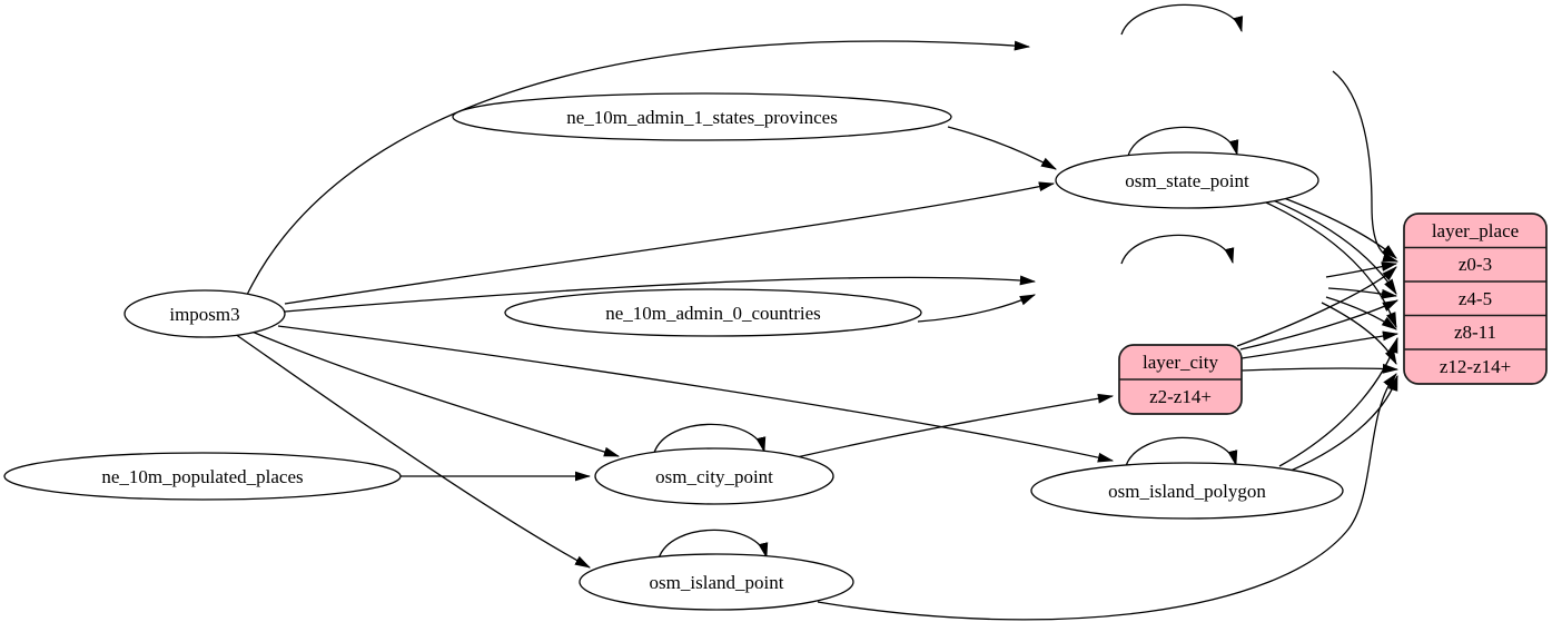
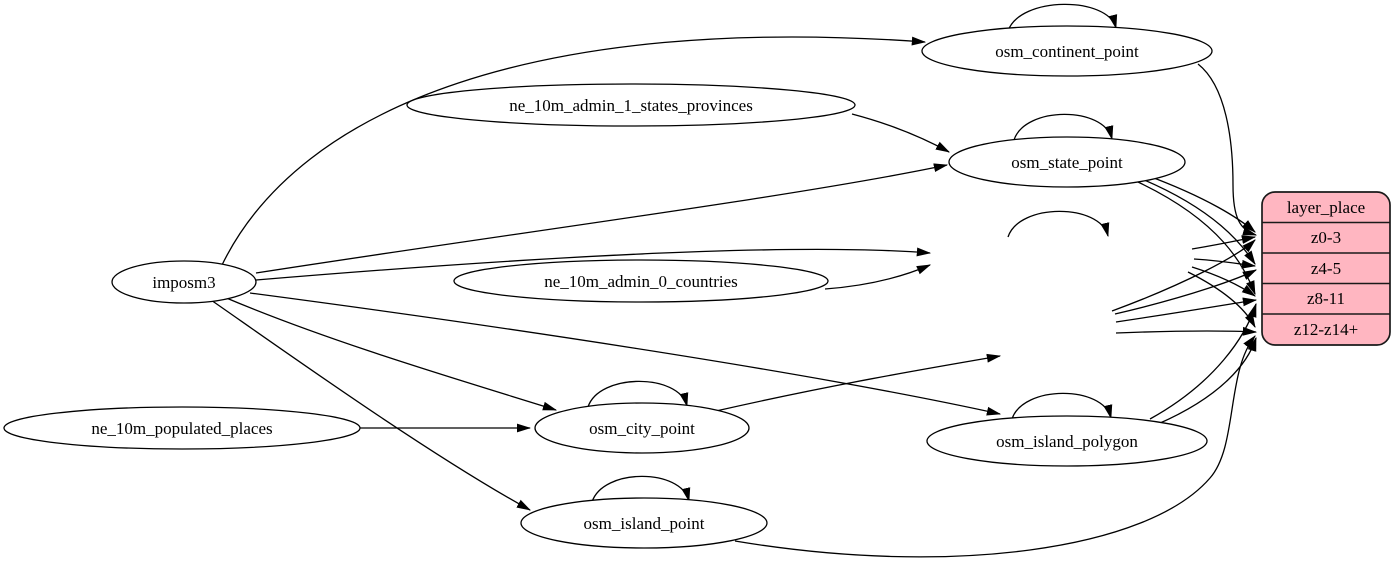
  imposm3
  ne_10m_admin_1_states_provinces
  ne_10m_admin_0_countries
  ne_10m_populated_places
+ osm_continent_point
  osm_state_point
  osm_city_point
  osm_island_polygon
  osm_island_point
  layer_place
  z0-3
  z4-5
  z8-11
  z12-z14+
- layer_city
- z2-z14+
